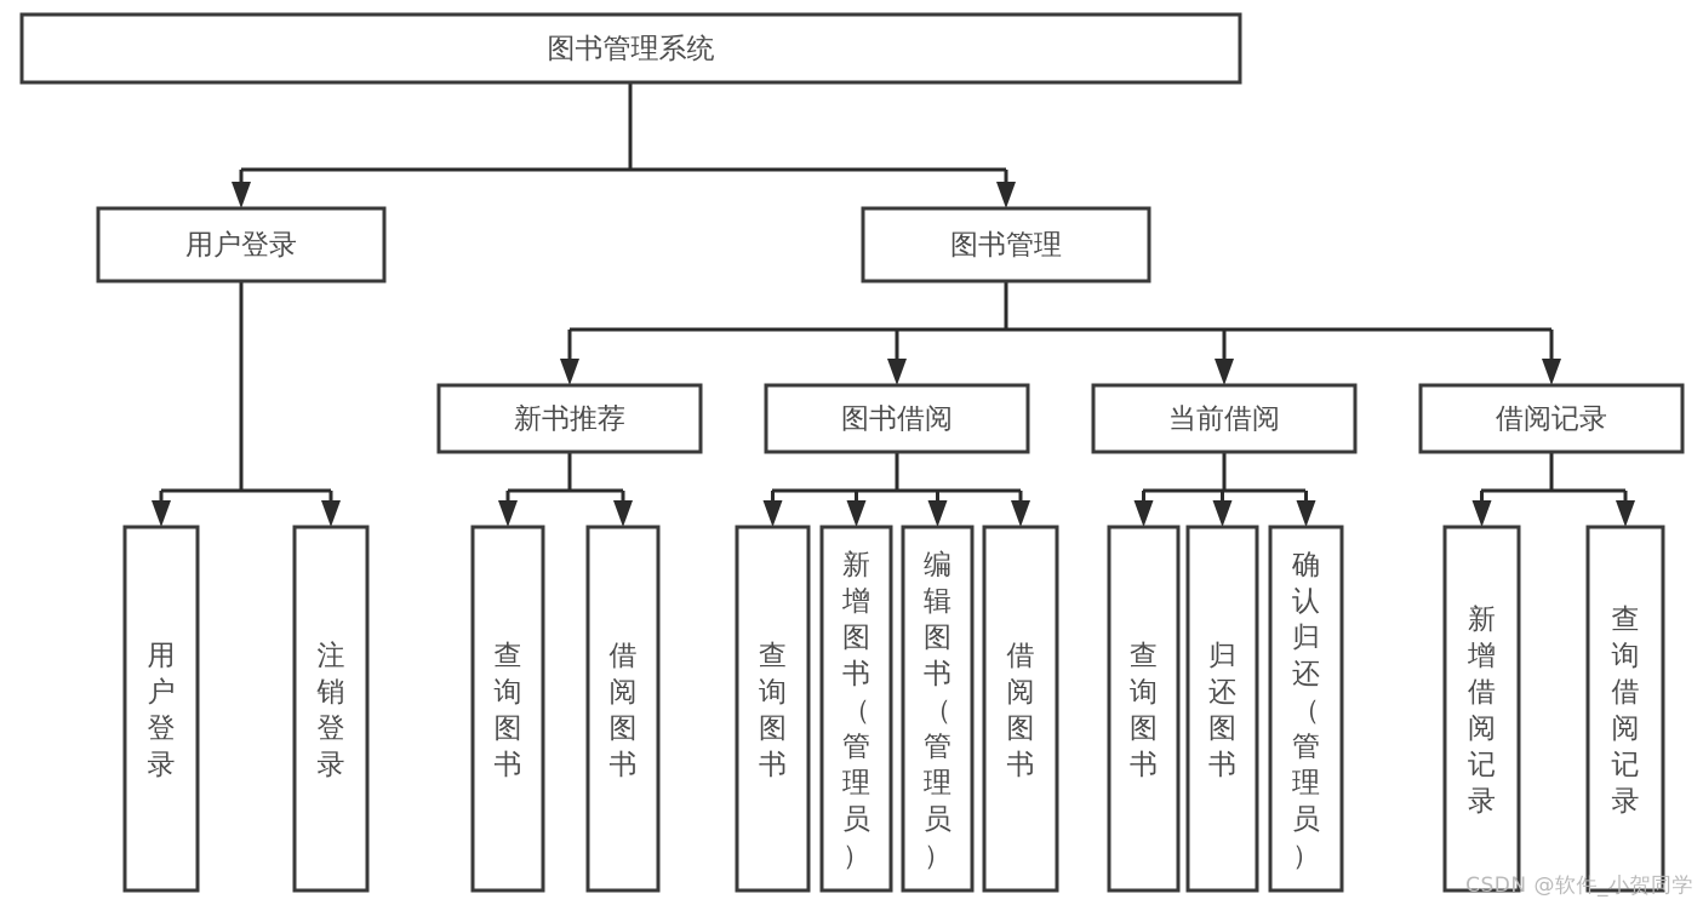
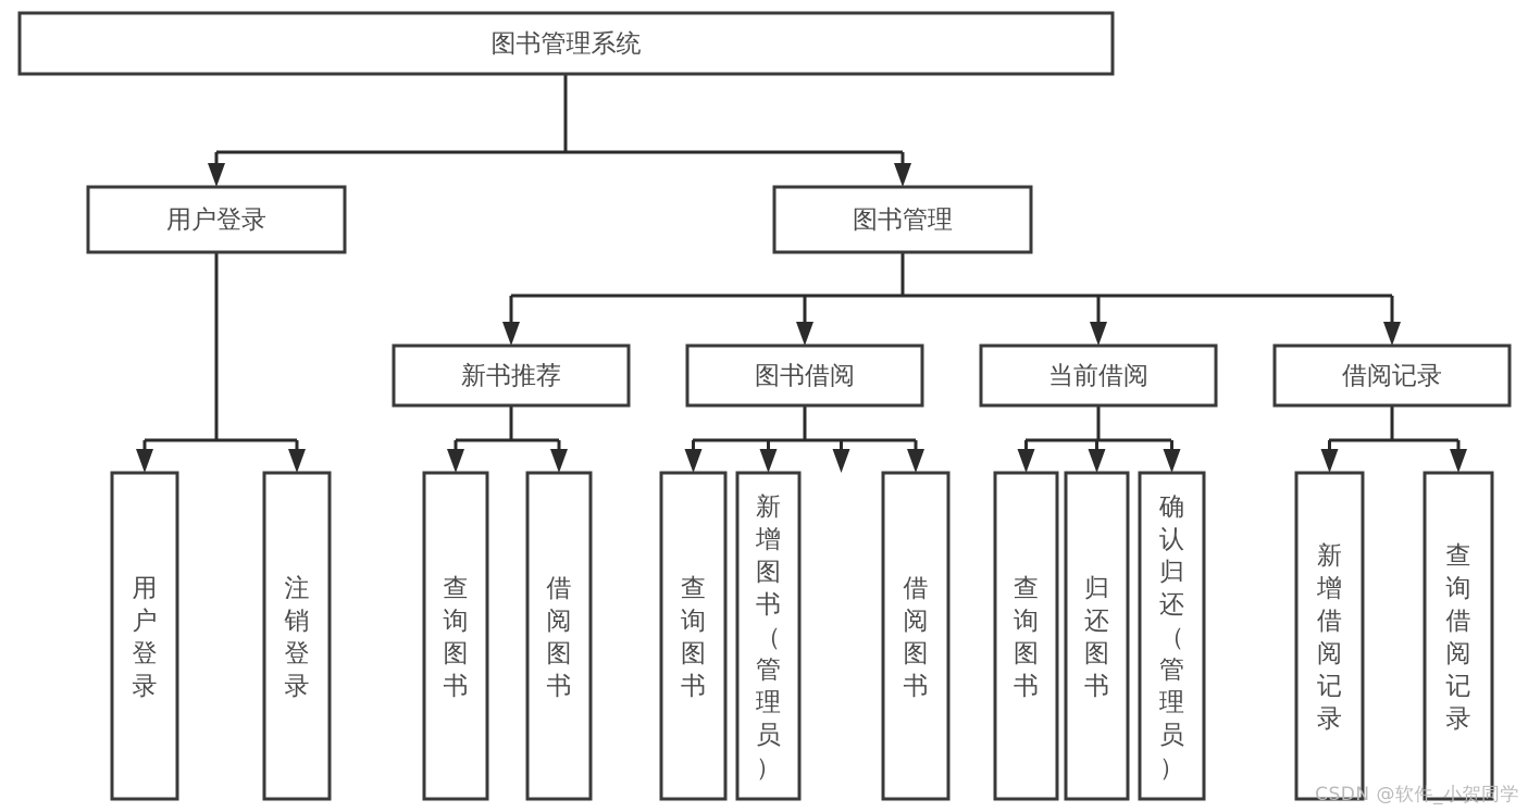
  图书管理系统
  用户登录
  图书管理
  新书推荐
  图书借阅
  当前借阅
  借阅记录
  用户登录
  注销登录
  查询图书
  借阅图书
  查询图书
  新增图书（管理员）
- 编辑图书（管理员）
  借阅图书
  查询图书
  归还图书
  确认归还（管理员）
  新增借阅记录
  查询借阅记录
  CSDN @软件_小贺同学
